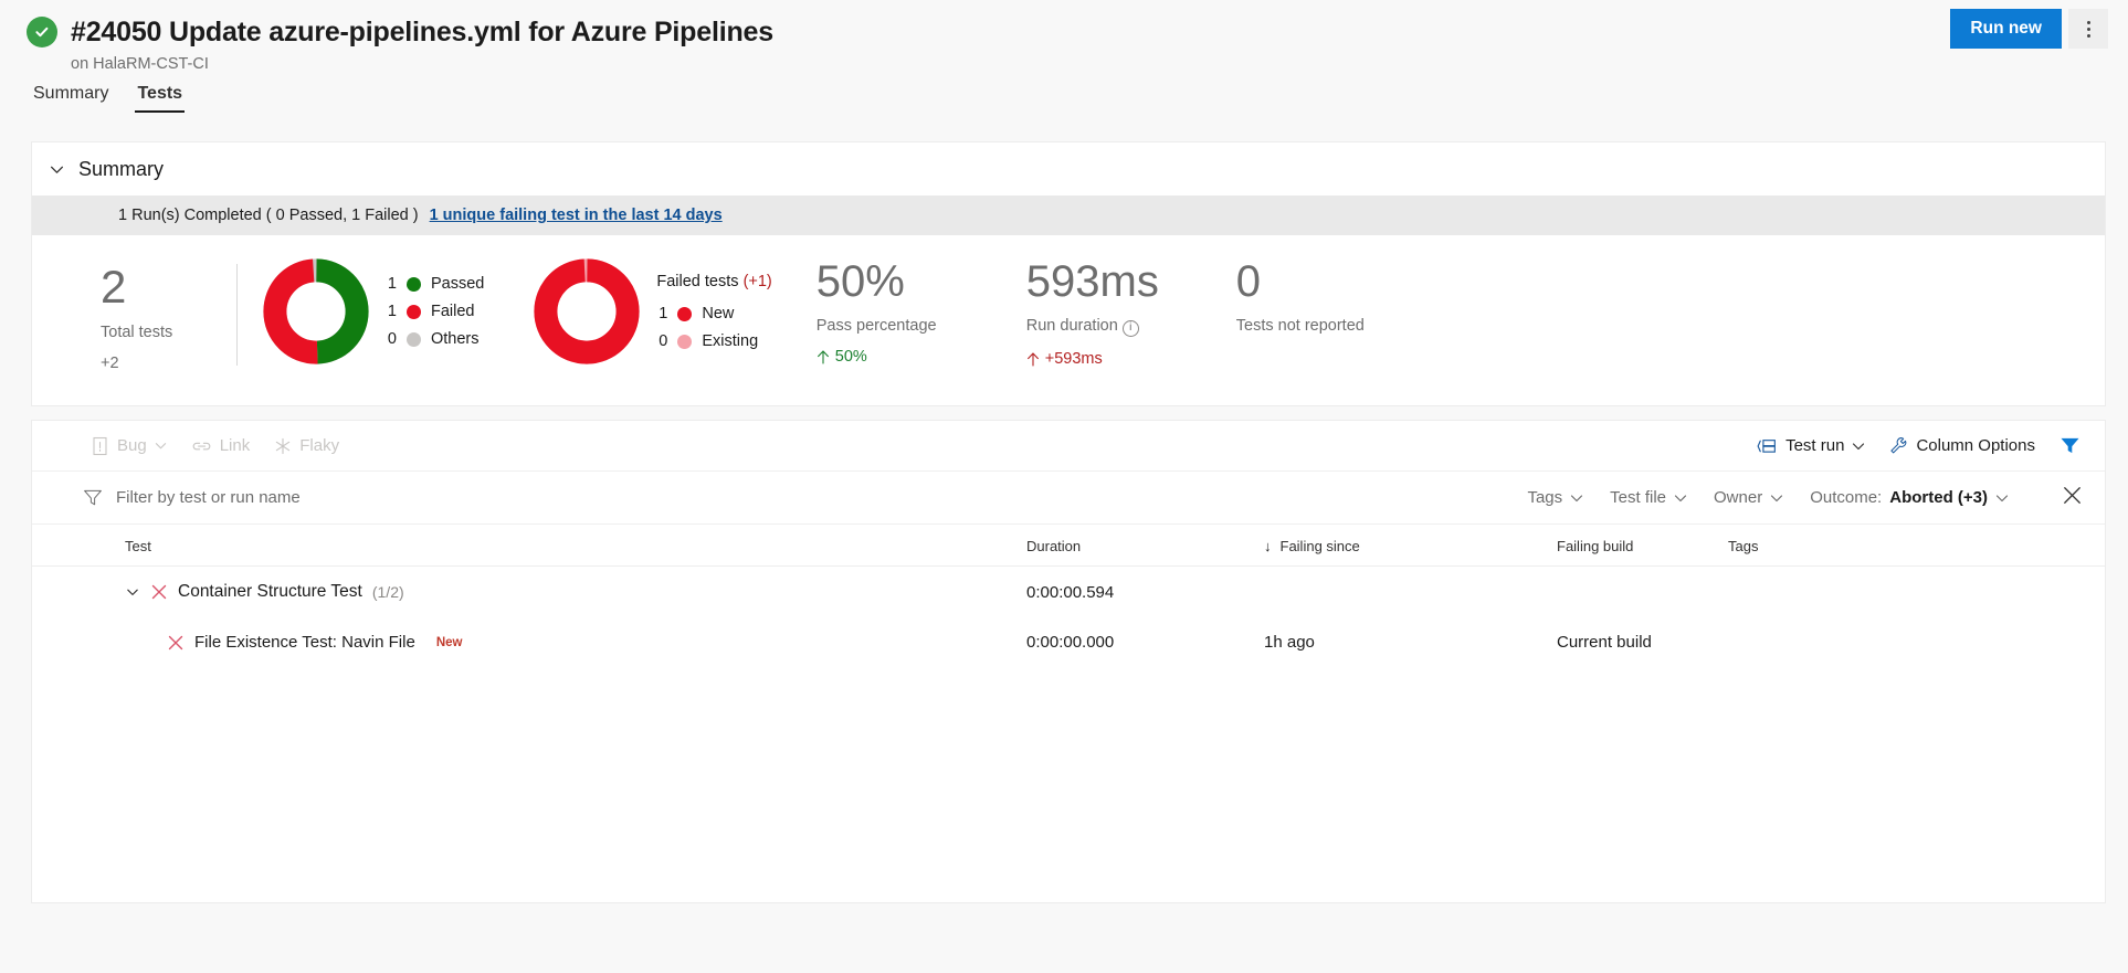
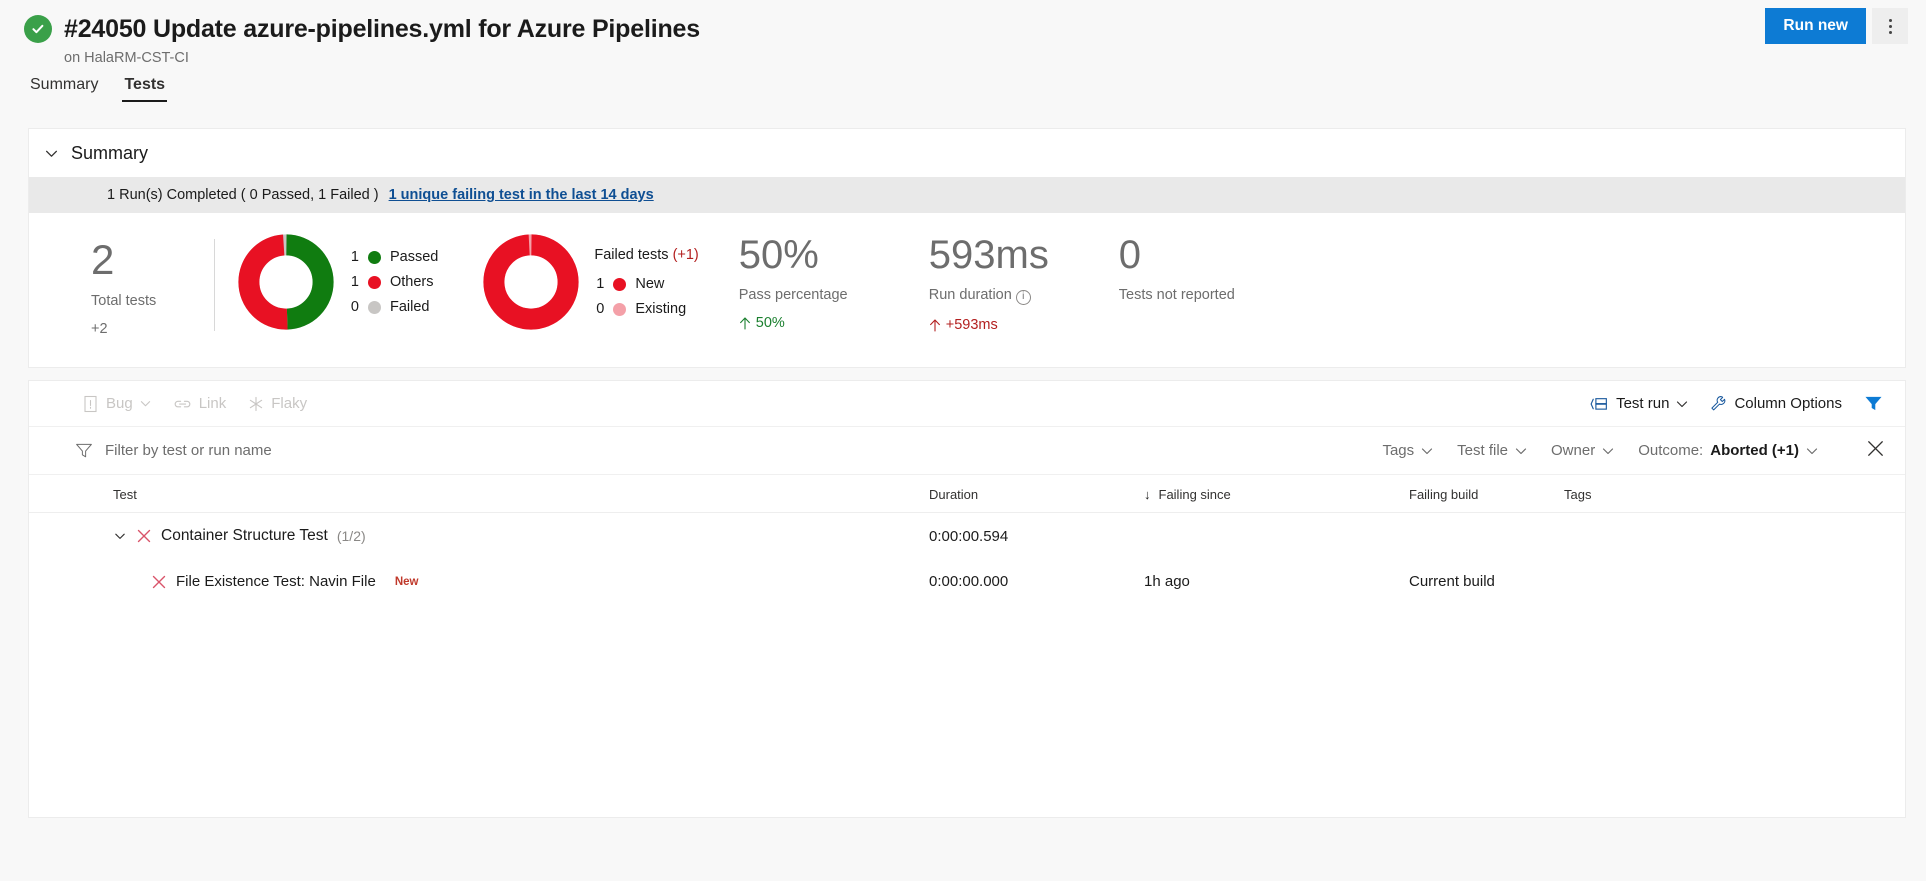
  #24050 Update azure-pipelines.yml for Azure Pipelines
  on HalaRM-CST-CI
  Run new
  Summary
  Tests
  Summary
  1 Run(s) Completed ( 0 Passed, 1 Failed )
  1 unique failing test in the last 14 days
  2
  Total tests
  +2
  1
  Passed
  1
- Failed
+ Others
  0
- Others
+ Failed
  Failed tests (+1)
  1
  New
  0
  Existing
  50%
  Pass percentage
  50%
  593ms
  Run duration i
  +593ms
  0
  Tests not reported
  Bug
  Link
  Flaky
  Test run
  Column Options
  Filter by test or run name
  Tags
  Test file
  Owner
  Outcome:
- Aborted (+3)
+ Aborted (+1)
  Test	Duration	↓ Failing since	Failing build	Tags
  Container Structure Test (1/2)	0:00:00.594
  File Existence Test: Navin File New	0:00:00.000	1h ago	Current build
